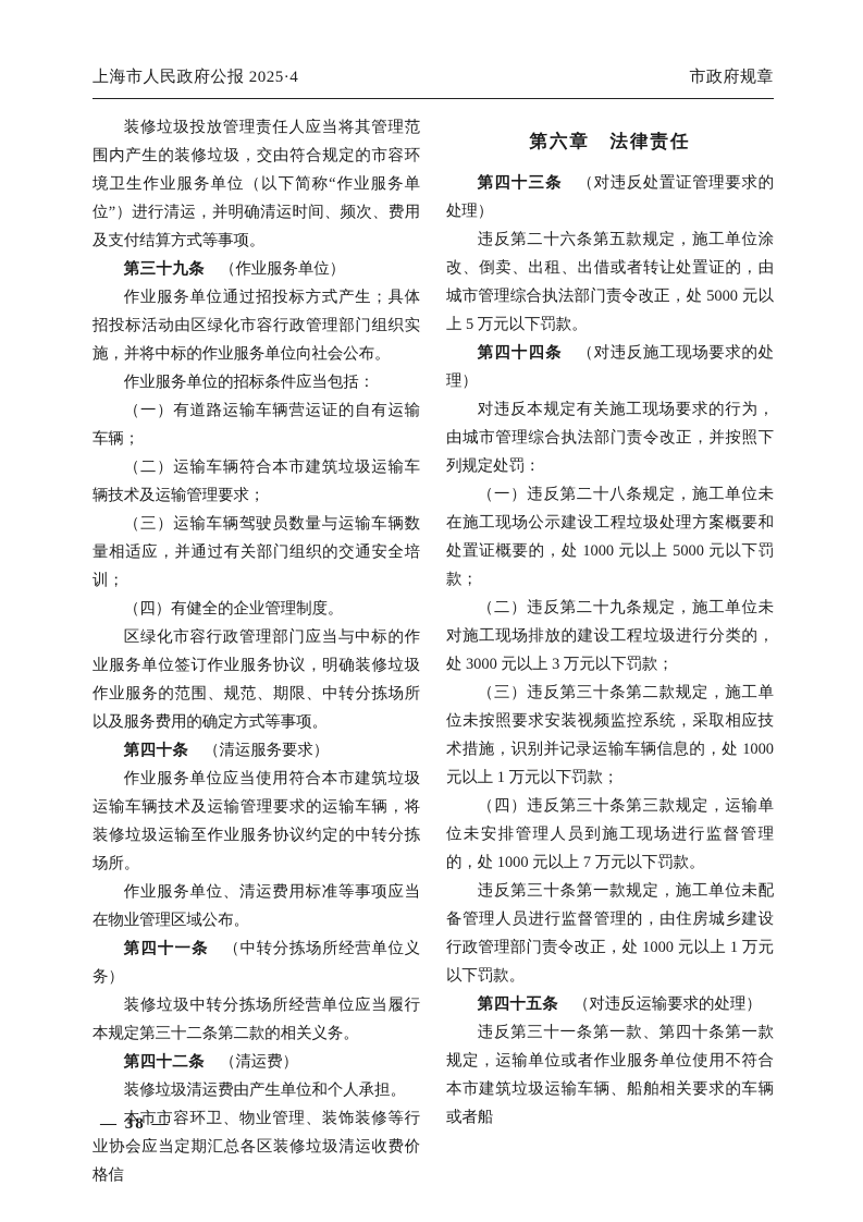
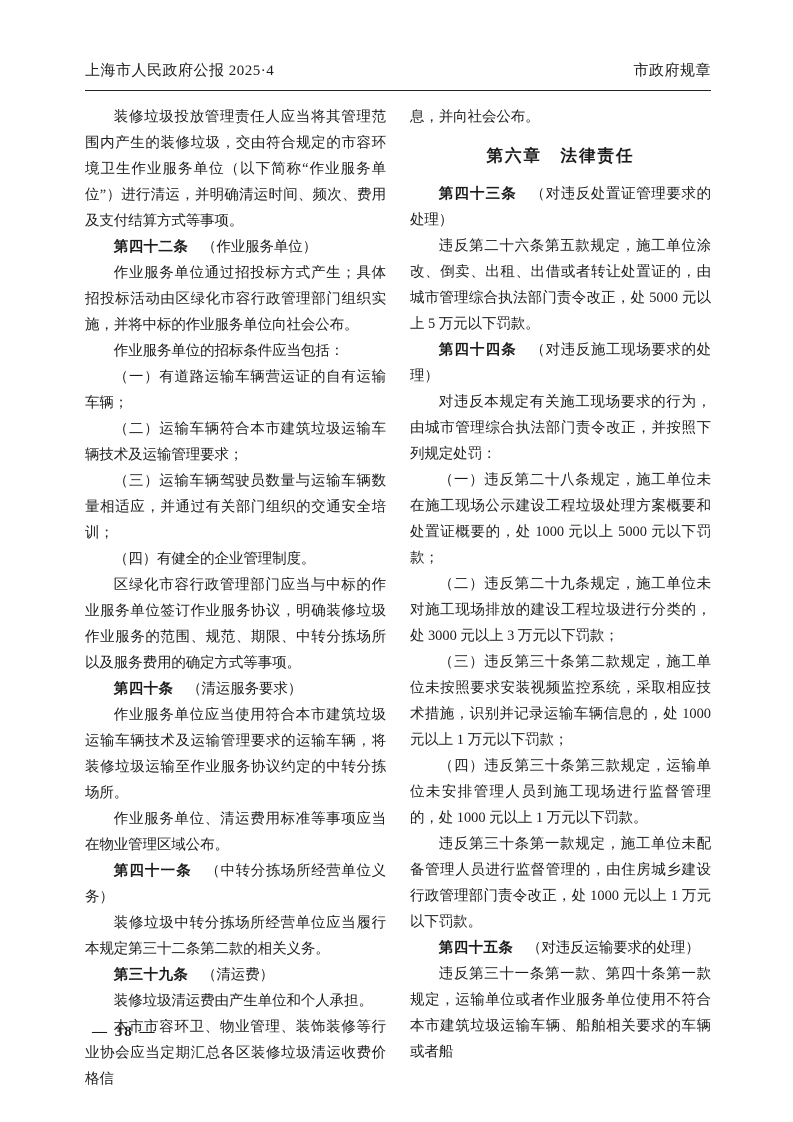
  上海市人民政府公报 2025·4
  市政府规章
  装修垃圾投放管理责任人应当将其管理范围内产生的装修垃圾，交由符合规定的市容环境卫生作业服务单位（以下简称“作业服务单位”）进行清运，并明确清运时间、频次、费用及支付结算方式等事项。
- 第三十九条 （作业服务单位）
+ 第四十二条 （作业服务单位）
  作业服务单位通过招投标方式产生；具体招投标活动由区绿化市容行政管理部门组织实施，并将中标的作业服务单位向社会公布。
  作业服务单位的招标条件应当包括：
  （一）有道路运输车辆营运证的自有运输车辆；
  （二）运输车辆符合本市建筑垃圾运输车辆技术及运输管理要求；
  （三）运输车辆驾驶员数量与运输车辆数量相适应，并通过有关部门组织的交通安全培训；
  （四）有健全的企业管理制度。
  区绿化市容行政管理部门应当与中标的作业服务单位签订作业服务协议，明确装修垃圾作业服务的范围、规范、期限、中转分拣场所以及服务费用的确定方式等事项。
  第四十条 （清运服务要求）
  作业服务单位应当使用符合本市建筑垃圾运输车辆技术及运输管理要求的运输车辆，将装修垃圾运输至作业服务协议约定的中转分拣场所。
  作业服务单位、清运费用标准等事项应当在物业管理区域公布。
  第四十一条 （中转分拣场所经营单位义务）
  装修垃圾中转分拣场所经营单位应当履行本规定第三十二条第二款的相关义务。
- 第四十二条 （清运费）
+ 第三十九条 （清运费）
  装修垃圾清运费由产生单位和个人承担。
  本市市容环卫、物业管理、装饰装修等行业协会应当定期汇总各区装修垃圾清运收费价格信
+ 息，并向社会公布。
  第六章 法律责任
  第四十三条 （对违反处置证管理要求的处理）
  违反第二十六条第五款规定，施工单位涂改、倒卖、出租、出借或者转让处置证的，由城市管理综合执法部门责令改正，处 5000 元以上 5 万元以下罚款。
  第四十四条 （对违反施工现场要求的处理）
  对违反本规定有关施工现场要求的行为，由城市管理综合执法部门责令改正，并按照下列规定处罚：
  （一）违反第二十八条规定，施工单位未在施工现场公示建设工程垃圾处理方案概要和处置证概要的，处 1000 元以上 5000 元以下罚款；
  （二）违反第二十九条规定，施工单位未对施工现场排放的建设工程垃圾进行分类的，处 3000 元以上 3 万元以下罚款；
  （三）违反第三十条第二款规定，施工单位未按照要求安装视频监控系统，采取相应技术措施，识别并记录运输车辆信息的，处 1000 元以上 1 万元以下罚款；
- （四）违反第三十条第三款规定，运输单位未安排管理人员到施工现场进行监督管理的，处 1000 元以上 7 万元以下罚款。
+ （四）违反第三十条第三款规定，运输单位未安排管理人员到施工现场进行监督管理的，处 1000 元以上 1 万元以下罚款。
  违反第三十条第一款规定，施工单位未配备管理人员进行监督管理的，由住房城乡建设行政管理部门责令改正，处 1000 元以上 1 万元以下罚款。
  第四十五条 （对违反运输要求的处理）
  违反第三十一条第一款、第四十条第一款规定，运输单位或者作业服务单位使用不符合本市建筑垃圾运输车辆、船舶相关要求的车辆或者船
  — 38 —
